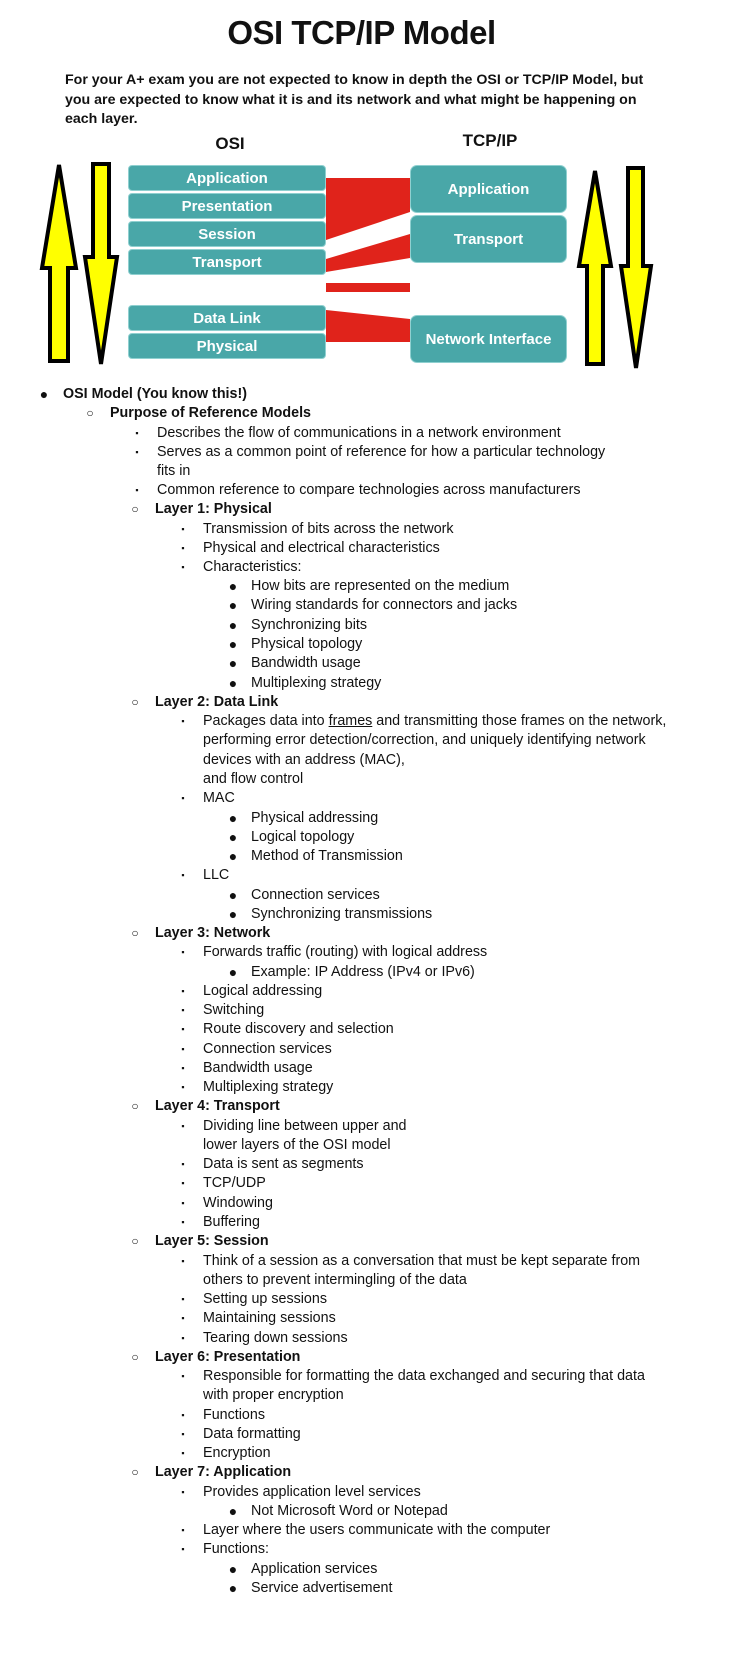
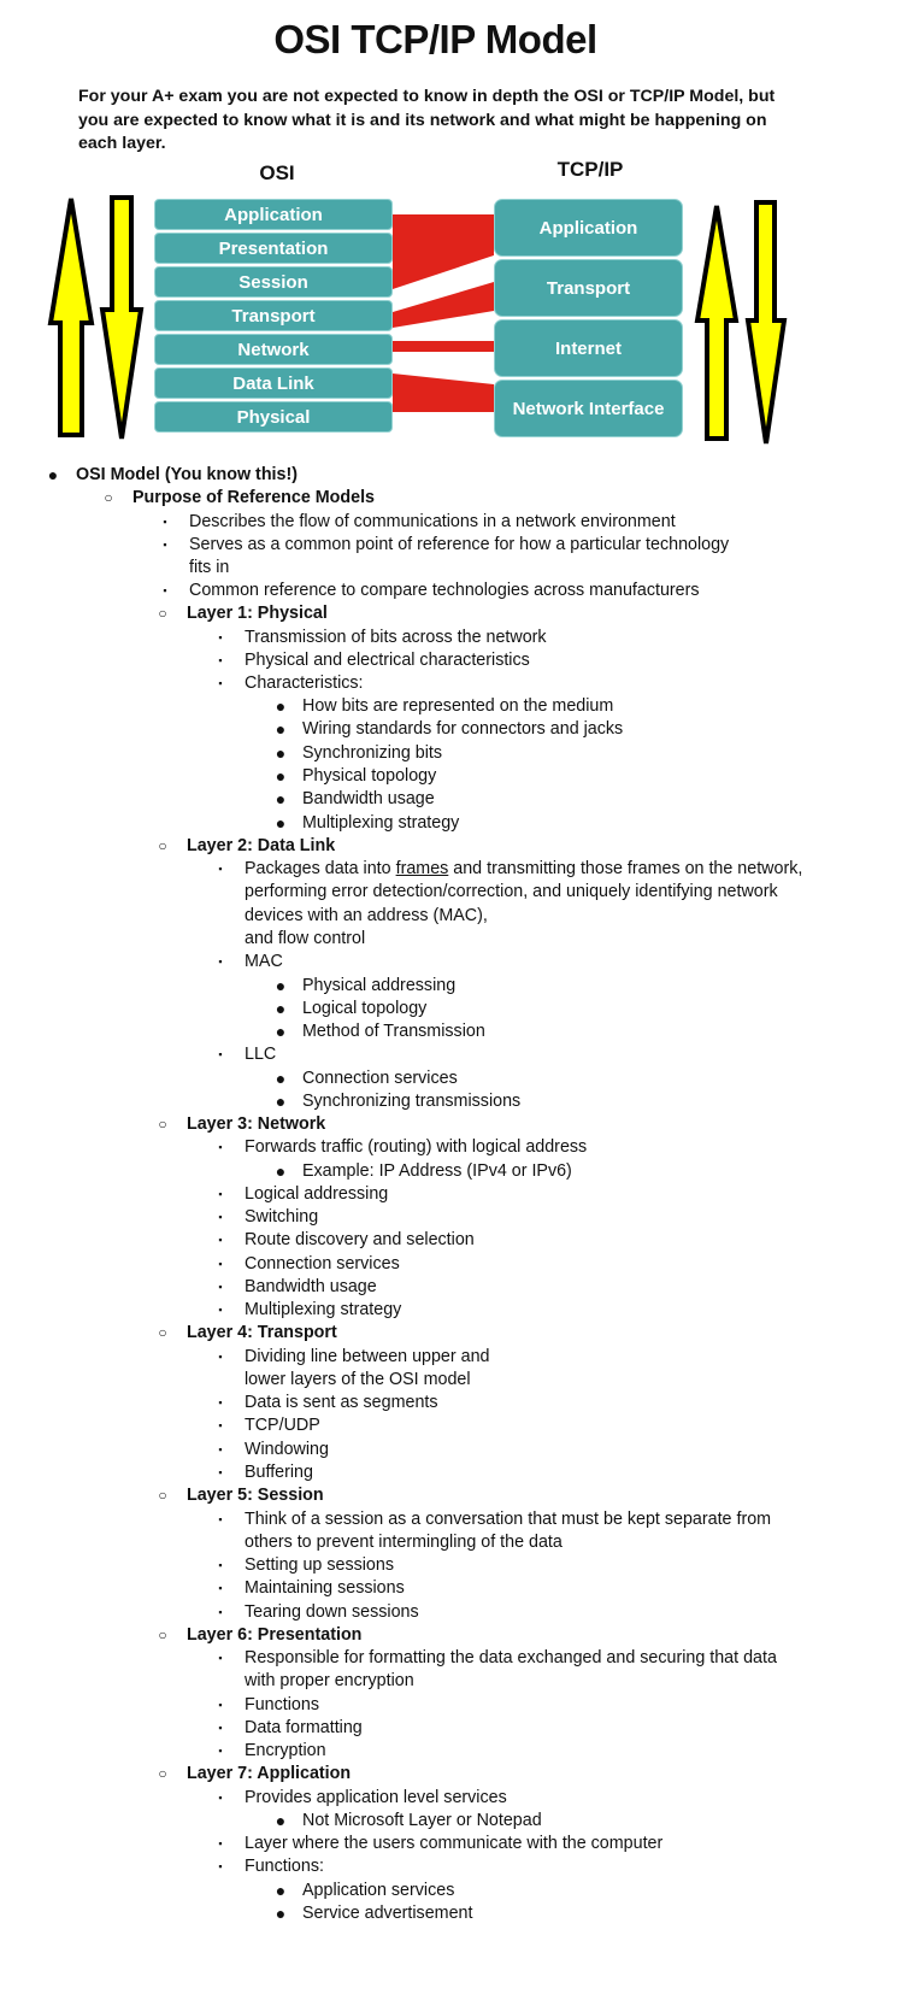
  OSI TCP/IP Model
  For your A+ exam you are not expected to know in depth the OSI or TCP/IP Model, but you are expected to know what it is and its network and what might be happening on each layer.
  OSI
  TCP/IP
  Application
  Presentation
  Session
  Transport
+ Network
  Data Link
  Physical
  Application
  Transport
+ Internet
  Network Interface
  ●
  OSI Model (You know this!)
  ○
  Purpose of Reference Models
  ▪
  Describes the flow of communications in a network environment
  ▪
  Serves as a common point of reference for how a particular technology
  fits in
  ▪
  Common reference to compare technologies across manufacturers
  ○
  Layer 1: Physical
  ▪
  Transmission of bits across the network
  ▪
  Physical and electrical characteristics
  ▪
  Characteristics:
  ●
  How bits are represented on the medium
  ●
  Wiring standards for connectors and jacks
  ●
  Synchronizing bits
  ●
  Physical topology
  ●
  Bandwidth usage
  ●
  Multiplexing strategy
  ○
  Layer 2: Data Link
  ▪
  Packages data into frames and transmitting those frames on the network,
  performing error detection/correction, and uniquely identifying network
  devices with an address (MAC),
  and flow control
  ▪
  MAC
  ●
  Physical addressing
  ●
  Logical topology
  ●
  Method of Transmission
  ▪
  LLC
  ●
  Connection services
  ●
  Synchronizing transmissions
  ○
  Layer 3: Network
  ▪
  Forwards traffic (routing) with logical address
  ●
  Example: IP Address (IPv4 or IPv6)
  ▪
  Logical addressing
  ▪
  Switching
  ▪
  Route discovery and selection
  ▪
  Connection services
  ▪
  Bandwidth usage
  ▪
  Multiplexing strategy
  ○
  Layer 4: Transport
  ▪
  Dividing line between upper and
  lower layers of the OSI model
  ▪
  Data is sent as segments
  ▪
  TCP/UDP
  ▪
  Windowing
  ▪
  Buffering
  ○
  Layer 5: Session
  ▪
  Think of a session as a conversation that must be kept separate from
  others to prevent intermingling of the data
  ▪
  Setting up sessions
  ▪
  Maintaining sessions
  ▪
  Tearing down sessions
  ○
  Layer 6: Presentation
  ▪
  Responsible for formatting the data exchanged and securing that data
  with proper encryption
  ▪
  Functions
  ▪
  Data formatting
  ▪
  Encryption
  ○
  Layer 7: Application
  ▪
  Provides application level services
  ●
- Not Microsoft Word or Notepad
+ Not Microsoft Layer or Notepad
  ▪
  Layer where the users communicate with the computer
  ▪
  Functions:
  ●
  Application services
  ●
  Service advertisement
